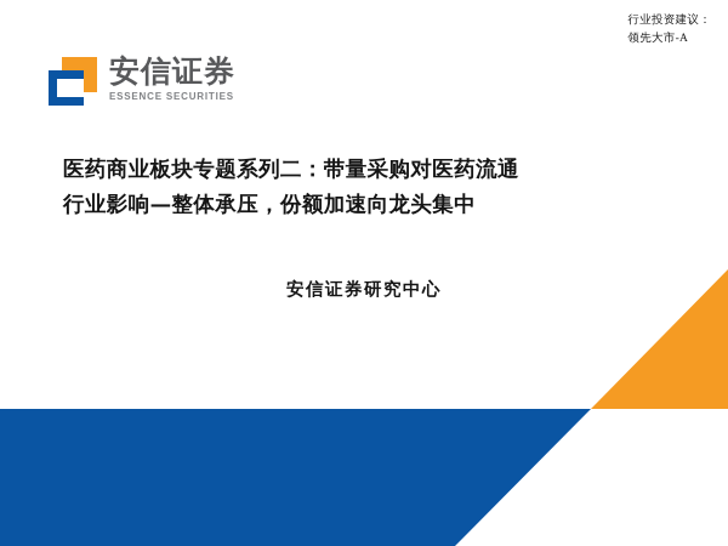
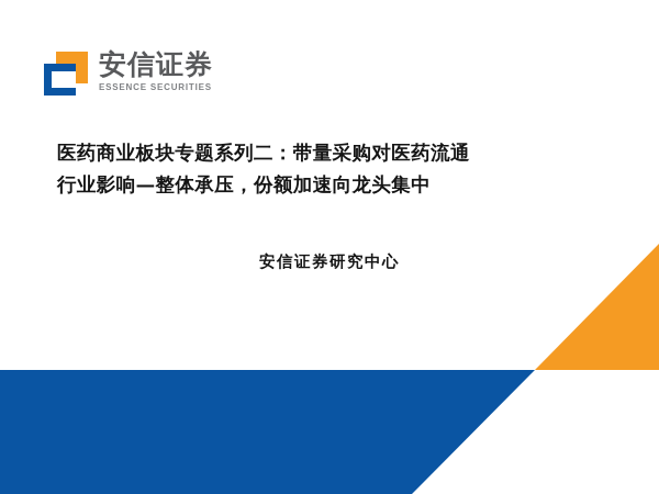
- 行业投资建议：
- 领先大市-A
  安信证券
  ESSENCE SECURITIES
  医药商业板块专题系列二：带量采购对医药流通
  行业影响—整体承压，份额加速向龙头集中
  安信证券研究中心
